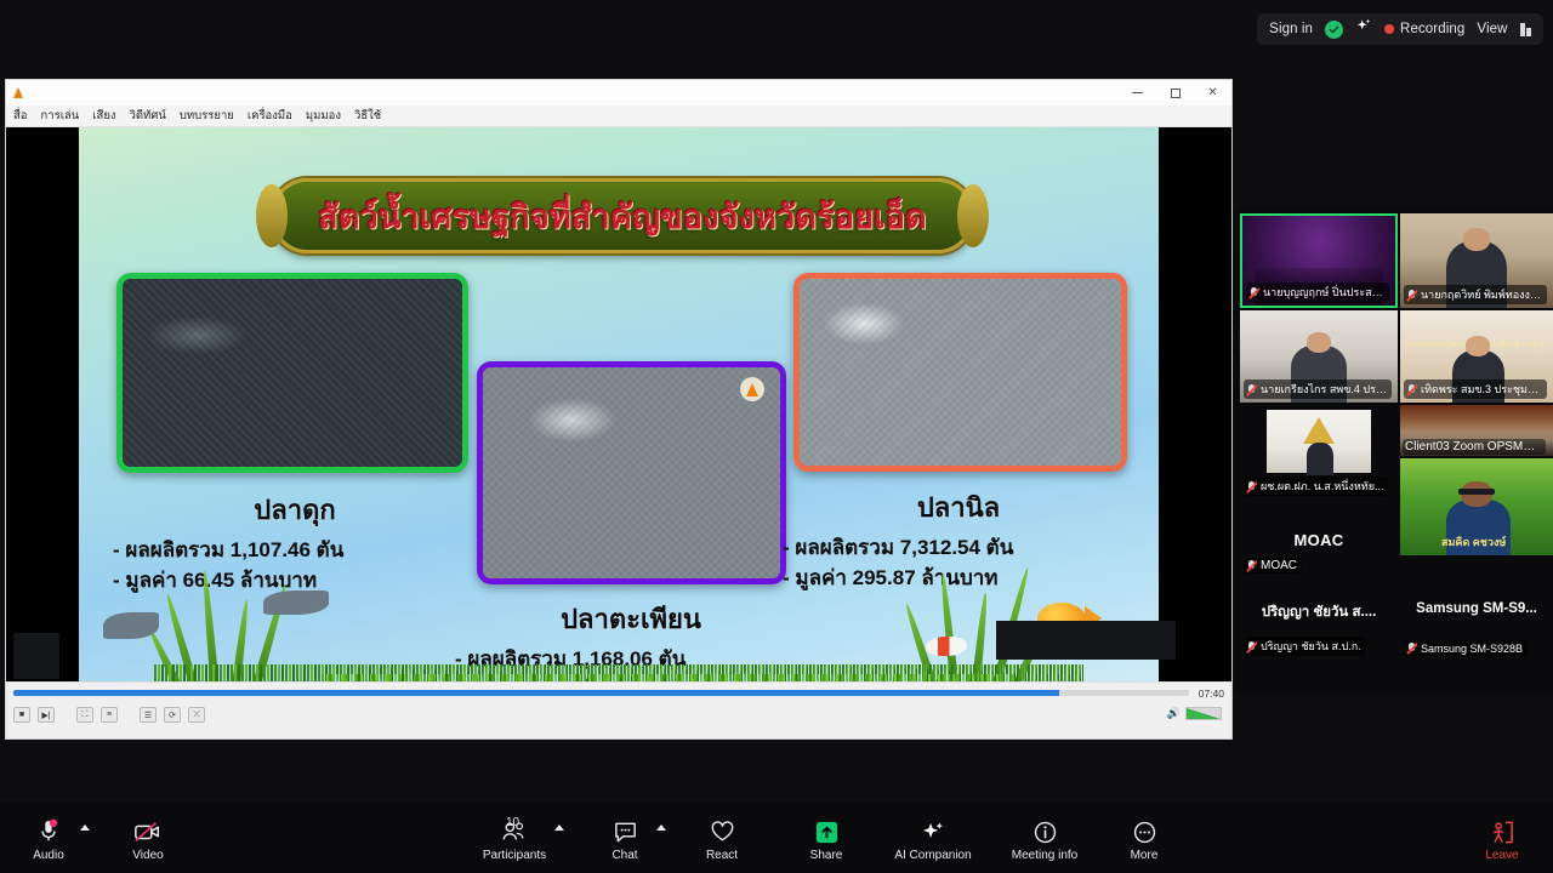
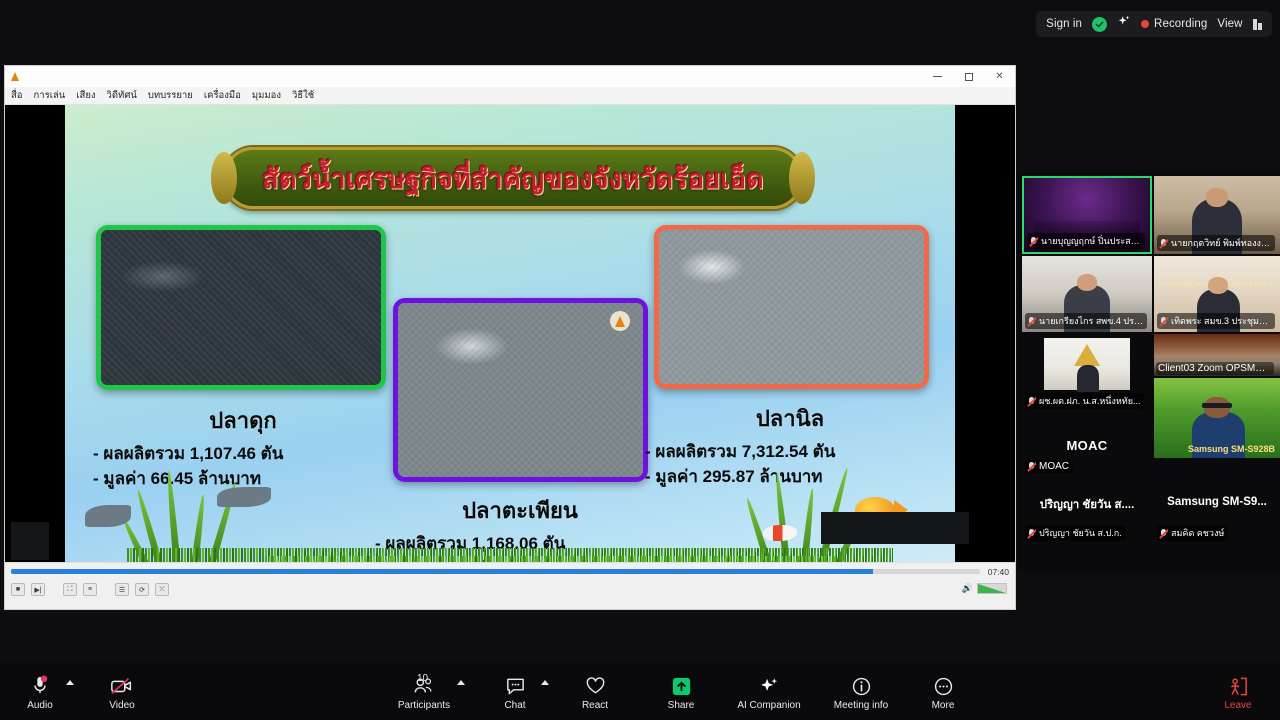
  Sign in
  Recording
  View
  ✕
  สื่อ
  การเล่น
  เสียง
  วิดีทัศน์
  บทบรรยาย
  เครื่องมือ
  มุมมอง
  วิธีใช้
  สัตว์น้ำเศรษฐกิจที่สำคัญของจังหวัดร้อยเอ็ด
  ปลาดุก
  - ผลผลิตรวม 1,107.46 ตัน
  - มูลค่า 66.45 ล้านบาท
  ปลาตะเพียน
  - ผลผลิตรวม 1,168.06 ตัน
  ปลานิล
  - ผลผลิตรวม 7,312.54 ตัน
  - มูลค่า 295.87 ล้านบาท
  07:40
  🔊
  นายบุญญฤกษ์ ปิ่นประสงค์
  นายกฤตวิทย์ พิมพ์ทองงา..
  นายเกรียงไกร สพข.4 ประ..
  เทิดพระ สมข.3 ประชุมผา.
  ผช.ผต.ฝภ. น.ส.หนึ่งหทัย...
  Client03 Zoom OPSMOA
- สมคิด คชวงษ์
+ Samsung SM-S928B
  MOAC
  MOAC
  ปริญญา ชัยวัน ส....
  ปริญญา ชัยวัน ส.ป.ก.
  Samsung SM-S9...
- Samsung SM-S928B
+ สมคิด คชวงษ์
  Audio
  Video
  10
  Participants
  Chat
  React
  Share
  AI Companion
  Meeting info
  More
  Leave
